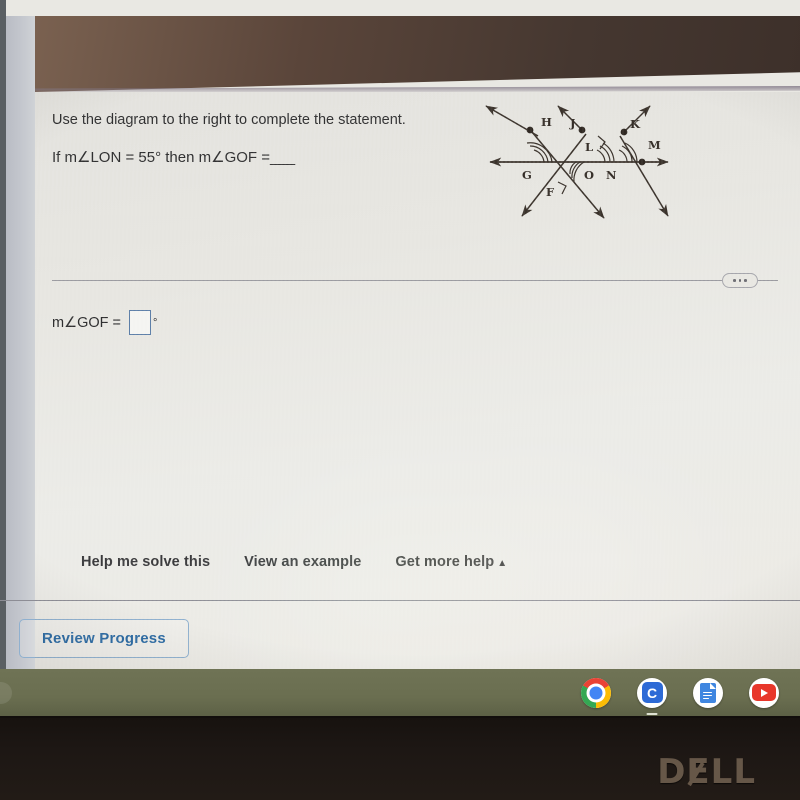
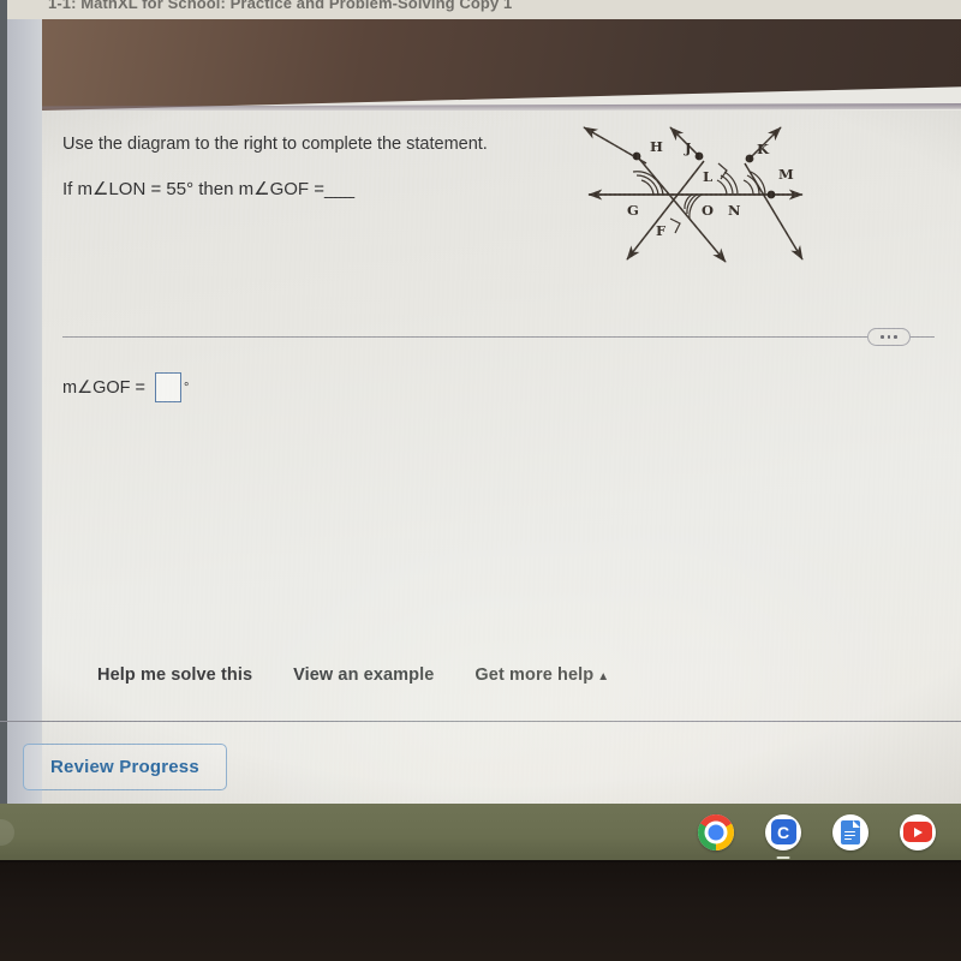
+ 1-1: MathXL for School: Practice and Problem-Solving Copy 1
  C
- DELL
